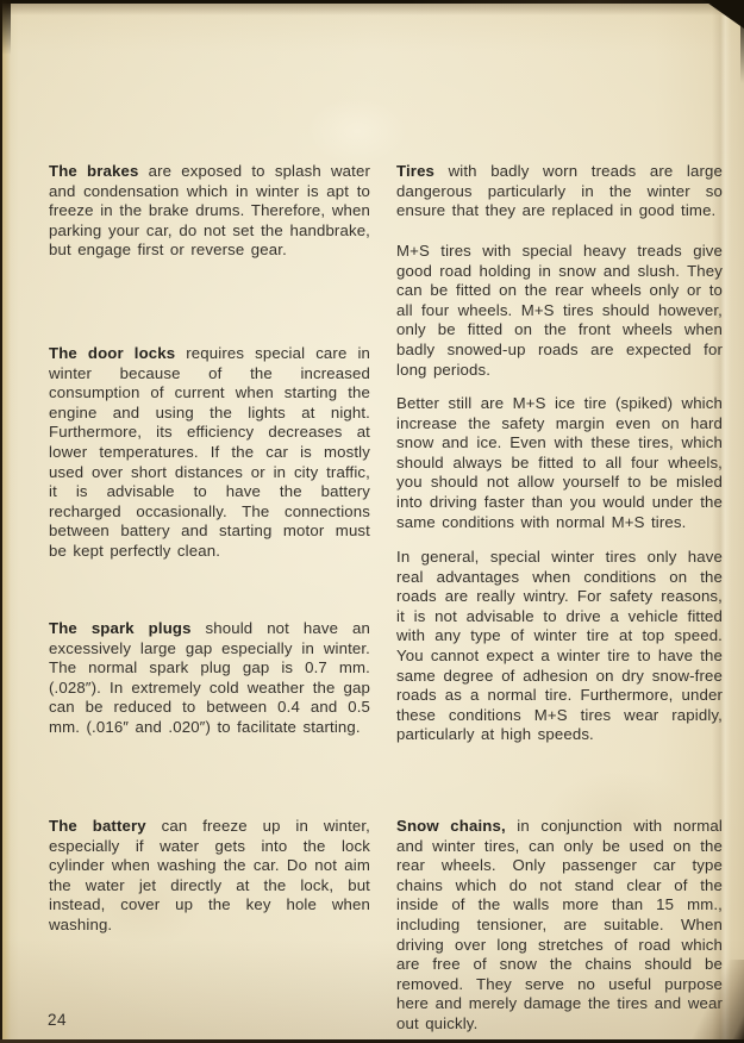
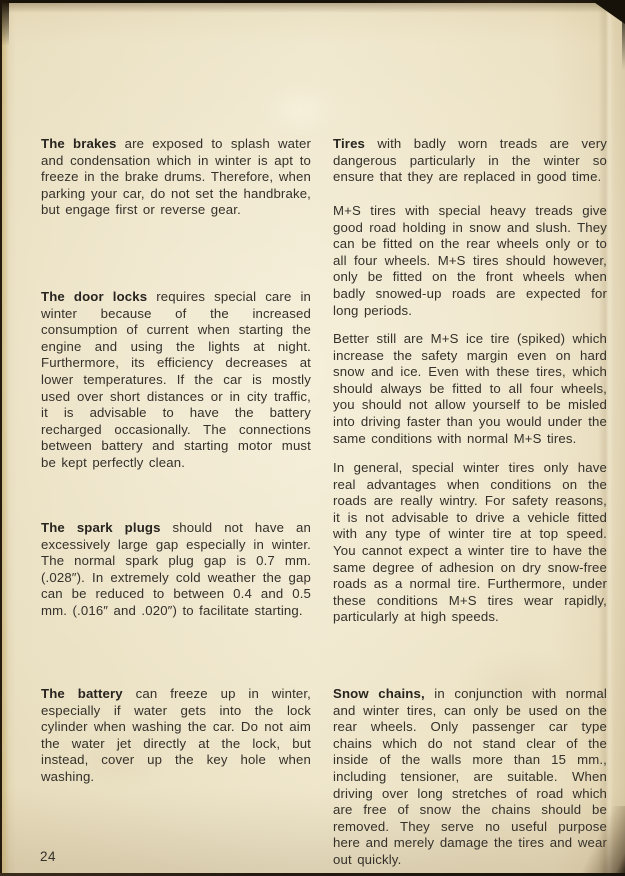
  The brakes are exposed to splash water and condensation which in winter is apt to freeze in the brake drums. Therefore, when parking your car, do not set the handbrake, but engage first or reverse gear.
  The door locks requires special care in winter because of the increased consumption of current when starting the engine and using the lights at night. Furthermore, its efficiency decreases at lower temperatures. If the car is mostly used over short distances or in city traffic, it is advisable to have the battery recharged occasionally. The connections between battery and starting motor must be kept perfectly clean.
  The spark plugs should not have an excessively large gap especially in winter. The normal spark plug gap is 0.7 mm. (.028″). In extremely cold weather the gap can be reduced to between 0.4 and 0.5 mm. (.016″ and .020″) to facilitate starting.
  The battery can freeze up in winter, especially if water gets into the lock cylinder when washing the car. Do not aim the water jet directly at the lock, but instead, cover up the key hole when washing.
- Tires with badly worn treads are large dangerous particularly in the winter so ensure that they are replaced in good time.
+ Tires with badly worn treads are very dangerous particularly in the winter so ensure that they are replaced in good time.
  M+S tires with special heavy treads give good road holding in snow and slush. They can be fitted on the rear wheels only or to all four wheels. M+S tires should however, only be fitted on the front wheels when badly snowed-up roads are expected for long periods.
  Better still are M+S ice tire (spiked) which increase the safety margin even on hard snow and ice. Even with these tires, which should always be fitted to all four wheels, you should not allow yourself to be misled into driving faster than you would under the same conditions with normal M+S tires.
  In general, special winter tires only have real advantages when conditions on the roads are really wintry. For safety reasons, it is not advisable to drive a vehicle fitted with any type of winter tire at top speed. You cannot expect a winter tire to have the same degree of adhesion on dry snow-free roads as a normal tire. Furthermore, under these conditions M+S tires wear rapidly, particularly at high speeds.
  Snow chains, in conjunction with normal and winter tires, can only be used on the rear wheels. Only passenger car type chains which do not stand clear of the inside of the walls more than 15 mm., including tensioner, are suitable. When driving over long stretches of road which are free of snow the chains should removed. They serve no useful pur here and merely damage the tires and out quickly.
  24
